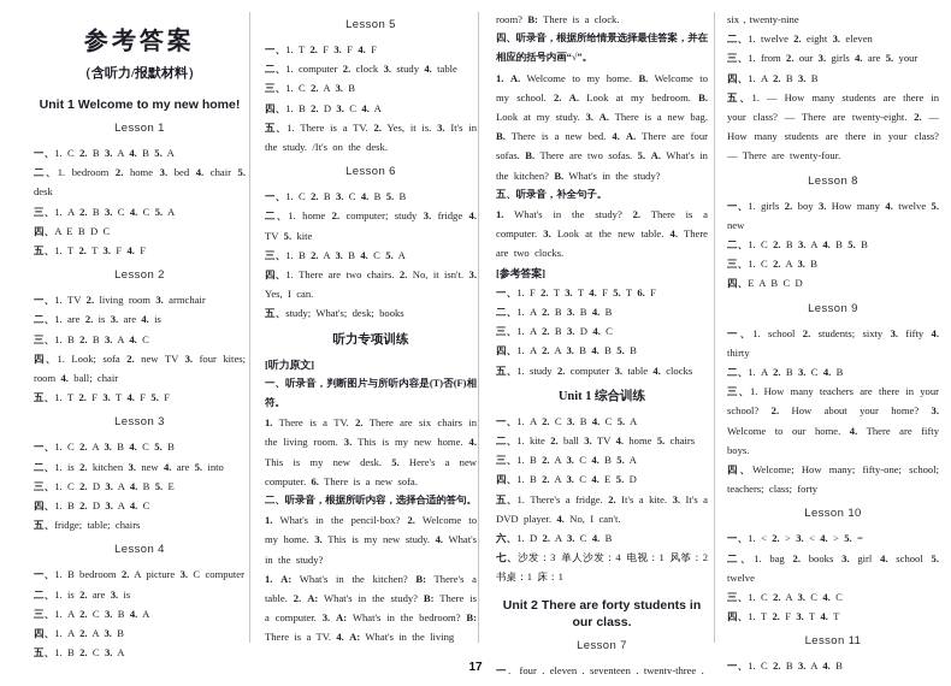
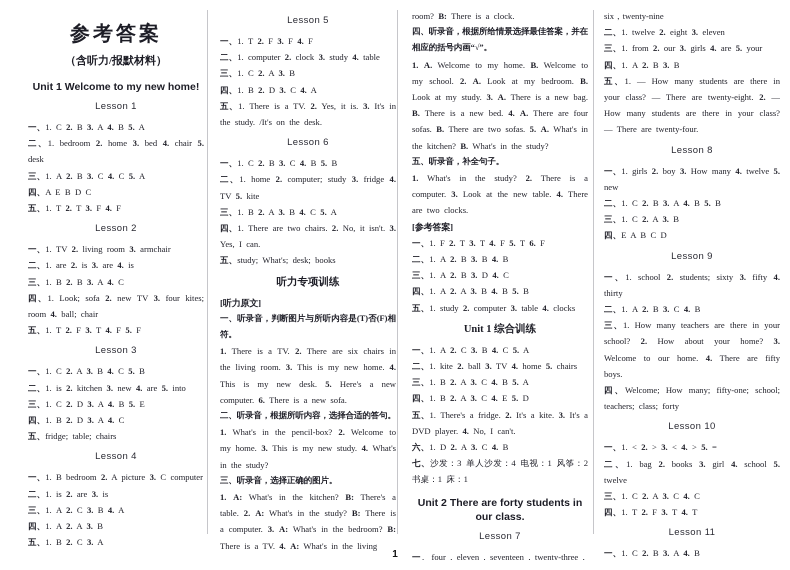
  参考答案
  （含听力/报默材料）
  Unit 1 Welcome to my new home!
  Lesson 1
  一、1. C 2. B 3. A 4. B 5. A
  二、1. bedroom 2. home 3. bed 4. chair 5. desk
  三、1. A 2. B 3. C 4. C 5. A
  四、A E B D C
  五、1. T 2. T 3. F 4. F
  Lesson 2
  一、1. TV 2. living room 3. armchair
  二、1. are 2. is 3. are 4. is
  三、1. B 2. B 3. A 4. C
  四、1. Look; sofa 2. new TV 3. four kites; room 4. ball; chair
  五、1. T 2. F 3. T 4. F 5. F
  Lesson 3
  一、1. C 2. A 3. B 4. C 5. B
  二、1. is 2. kitchen 3. new 4. are 5. into
  三、1. C 2. D 3. A 4. B 5. E
  四、1. B 2. D 3. A 4. C
  五、fridge; table; chairs
  Lesson 4
  一、1. B bedroom 2. A picture 3. C computer
  二、1. is 2. are 3. is
  三、1. A 2. C 3. B 4. A
  四、1. A 2. A 3. B
  五、1. B 2. C 3. A
  Lesson 5
  一、1. T 2. F 3. F 4. F
  二、1. computer 2. clock 3. study 4. table
  三、1. C 2. A 3. B
  四、1. B 2. D 3. C 4. A
  五、1. There is a TV. 2. Yes, it is. 3. It's in the study. /It's on the desk.
  Lesson 6
  一、1. C 2. B 3. C 4. B 5. B
  二、1. home 2. computer; study 3. fridge 4. TV 5. kite
  三、1. B 2. A 3. B 4. C 5. A
  四、1. There are two chairs. 2. No, it isn't. 3. Yes, I can.
  五、study; What's; desk; books
  听力专项训练
  [听力原文]
  一、听录音，判断图片与所听内容是(T)否(F)相符。
  1. There is a TV. 2. There are six chairs in the living room. 3. This is my new home. 4. This is my new desk. 5. Here's a new computer. 6. There is a new sofa.
  二、听录音，根据所听内容，选择合适的答句。
  1. What's in the pencil-box? 2. Welcome to my home. 3. This is my new study. 4. What's in the study?
+ 三、听录音，选择正确的图片。
  1. A: What's in the kitchen? B: There's a table. 2. A: What's in the study? B: There is a computer. 3. A: What's in the bedroom? B: There is a TV. 4. A: What's in the living
  room? B: There is a clock.
  四、听录音，根据所给情景选择最佳答案，并在相应的括号内画“√”。
  1. A. Welcome to my home. B. Welcome to my school. 2. A. Look at my bedroom. B. Look at my study. 3. A. There is a new bag. B. There is a new bed. 4. A. There are four sofas. B. There are two sofas. 5. A. What's in the kitchen? B. What's in the study?
  五、听录音，补全句子。
  1. What's in the study? 2. There is a computer. 3. Look at the new table. 4. There are two clocks.
  [参考答案]
  一、1. F 2. T 3. T 4. F 5. T 6. F
  二、1. A 2. B 3. B 4. B
  三、1. A 2. B 3. D 4. C
  四、1. A 2. A 3. B 4. B 5. B
  五、1. study 2. computer 3. table 4. clocks
  Unit 1 综合训练
  一、1. A 2. C 3. B 4. C 5. A
  二、1. kite 2. ball 3. TV 4. home 5. chairs
  三、1. B 2. A 3. C 4. B 5. A
  四、1. B 2. A 3. C 4. E 5. D
  五、1. There's a fridge. 2. It's a kite. 3. It's a DVD player. 4. No, I can't.
  六、1. D 2. A 3. C 4. B
  七、沙发：3 单人沙发：4 电视：1 风筝：2 书桌：1 床：1
  Unit 2 There are forty students in our class.
  Lesson 7
  一、four，eleven，seventeen，twenty-three，
  six，twenty-nine
  二、1. twelve 2. eight 3. eleven
  三、1. from 2. our 3. girls 4. are 5. your
  四、1. A 2. B 3. B
  五、1. — How many students are there in your class? — There are twenty-eight. 2. — How many students are there in your class? — There are twenty-four.
  Lesson 8
  一、1. girls 2. boy 3. How many 4. twelve 5. new
  二、1. C 2. B 3. A 4. B 5. B
  三、1. C 2. A 3. B
  四、E A B C D
  Lesson 9
  一、1. school 2. students; sixty 3. fifty 4. thirty
  二、1. A 2. B 3. C 4. B
  三、1. How many teachers are there in your school? 2. How about your home? 3. Welcome to our home. 4. There are fifty boys.
  四、Welcome; How many; fifty-one; school; teachers; class; forty
  Lesson 10
  一、1. < 2. > 3. < 4. > 5. =
  二、1. bag 2. books 3. girl 4. school 5. twelve
  三、1. C 2. A 3. C 4. C
  四、1. T 2. F 3. T 4. T
  Lesson 11
  一、1. C 2. B 3. A 4. B
- 17
+ 1
